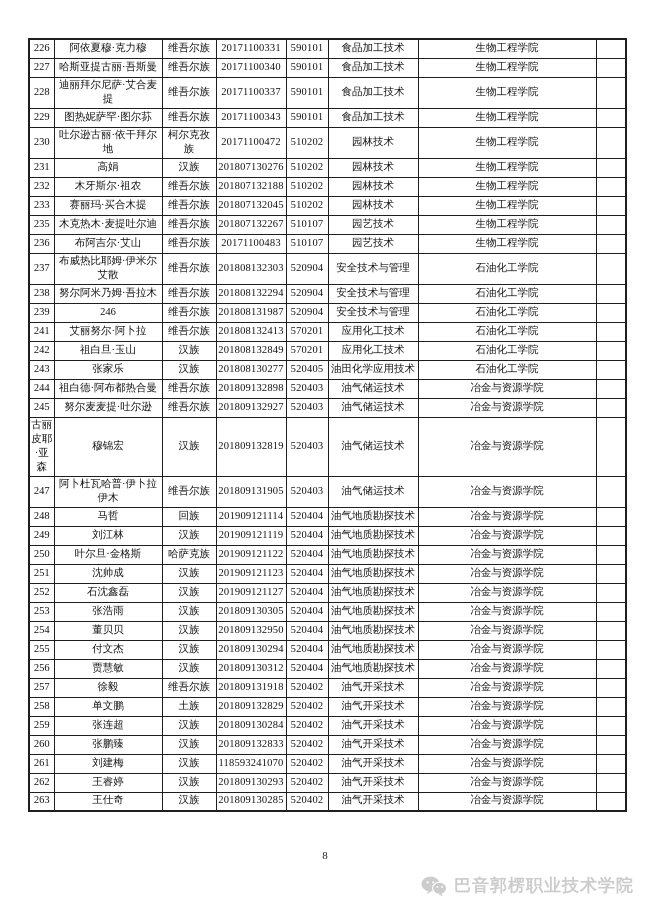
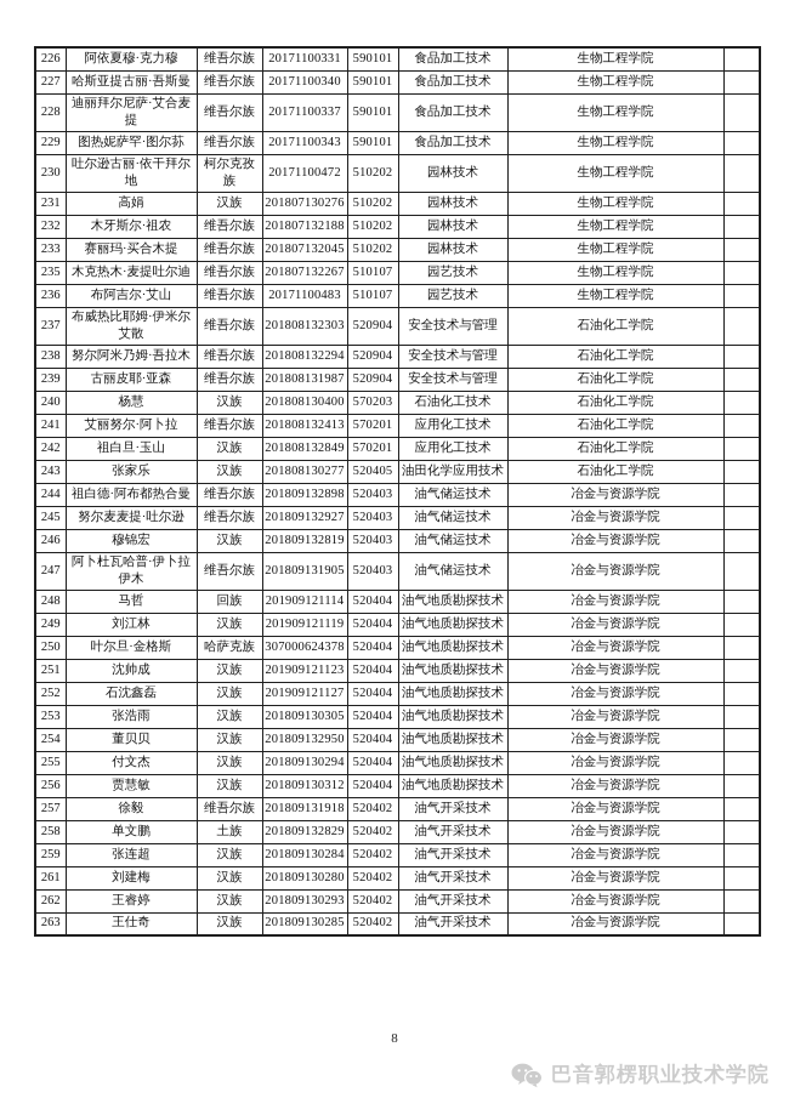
  226	阿依夏穆·克力穆	维吾尔族	20171100331	590101	食品加工技术	生物工程学院
  227	哈斯亚提古丽·吾斯曼	维吾尔族	20171100340	590101	食品加工技术	生物工程学院
  228	迪丽拜尔尼萨·艾合麦提	维吾尔族	20171100337	590101	食品加工技术	生物工程学院
  229	图热妮萨罕·图尔荪	维吾尔族	20171100343	590101	食品加工技术	生物工程学院
  230	吐尔逊古丽·依干拜尔地	柯尔克孜族	20171100472	510202	园林技术	生物工程学院
  231	高娟	汉族	201807130276	510202	园林技术	生物工程学院
  232	木牙斯尔·祖农	维吾尔族	201807132188	510202	园林技术	生物工程学院
  233	赛丽玛·买合木提	维吾尔族	201807132045	510202	园林技术	生物工程学院
  235	木克热木·麦提吐尔迪	维吾尔族	201807132267	510107	园艺技术	生物工程学院
  236	布阿吉尔·艾山	维吾尔族	20171100483	510107	园艺技术	生物工程学院
  237	布威热比耶姆·伊米尔艾散	维吾尔族	201808132303	520904	安全技术与管理	石油化工学院
  238	努尔阿米乃姆·吾拉木	维吾尔族	201808132294	520904	安全技术与管理	石油化工学院
- 239	246	维吾尔族	201808131987	520904	安全技术与管理	石油化工学院
+ 239	古丽皮耶·亚森	维吾尔族	201808131987	520904	安全技术与管理	石油化工学院
+ 240	杨慧	汉族	201808130400	570203	石油化工技术	石油化工学院
  241	艾丽努尔·阿卜拉	维吾尔族	201808132413	570201	应用化工技术	石油化工学院
  242	祖白旦·玉山	汉族	201808132849	570201	应用化工技术	石油化工学院
  243	张家乐	汉族	201808130277	520405	油田化学应用技术	石油化工学院
  244	祖白德·阿布都热合曼	维吾尔族	201809132898	520403	油气储运技术	冶金与资源学院
  245	努尔麦麦提·吐尔逊	维吾尔族	201809132927	520403	油气储运技术	冶金与资源学院
- 古丽皮耶·亚森	穆锦宏	汉族	201809132819	520403	油气储运技术	冶金与资源学院
+ 246	穆锦宏	汉族	201809132819	520403	油气储运技术	冶金与资源学院
  247	阿卜杜瓦哈普·伊卜拉伊木	维吾尔族	201809131905	520403	油气储运技术	冶金与资源学院
  248	马哲	回族	201909121114	520404	油气地质勘探技术	冶金与资源学院
  249	刘江林	汉族	201909121119	520404	油气地质勘探技术	冶金与资源学院
- 250	叶尔旦·金格斯	哈萨克族	201909121122	520404	油气地质勘探技术	冶金与资源学院
+ 250	叶尔旦·金格斯	哈萨克族	307000624378	520404	油气地质勘探技术	冶金与资源学院
  251	沈帅成	汉族	201909121123	520404	油气地质勘探技术	冶金与资源学院
  252	石沈鑫磊	汉族	201909121127	520404	油气地质勘探技术	冶金与资源学院
  253	张浩雨	汉族	201809130305	520404	油气地质勘探技术	冶金与资源学院
  254	董贝贝	汉族	201809132950	520404	油气地质勘探技术	冶金与资源学院
  255	付文杰	汉族	201809130294	520404	油气地质勘探技术	冶金与资源学院
  256	贾慧敏	汉族	201809130312	520404	油气地质勘探技术	冶金与资源学院
  257	徐毅	维吾尔族	201809131918	520402	油气开采技术	冶金与资源学院
  258	单文鹏	土族	201809132829	520402	油气开采技术	冶金与资源学院
  259	张连超	汉族	201809130284	520402	油气开采技术	冶金与资源学院
- 260	张鹏臻	汉族	201809132833	520402	油气开采技术	冶金与资源学院
- 261	刘建梅	汉族	118593241070	520402	油气开采技术	冶金与资源学院
+ 261	刘建梅	汉族	201809130280	520402	油气开采技术	冶金与资源学院
  262	王睿婷	汉族	201809130293	520402	油气开采技术	冶金与资源学院
  263	王仕奇	汉族	201809130285	520402	油气开采技术	冶金与资源学院
  8
  巴音郭楞职业技术学院
